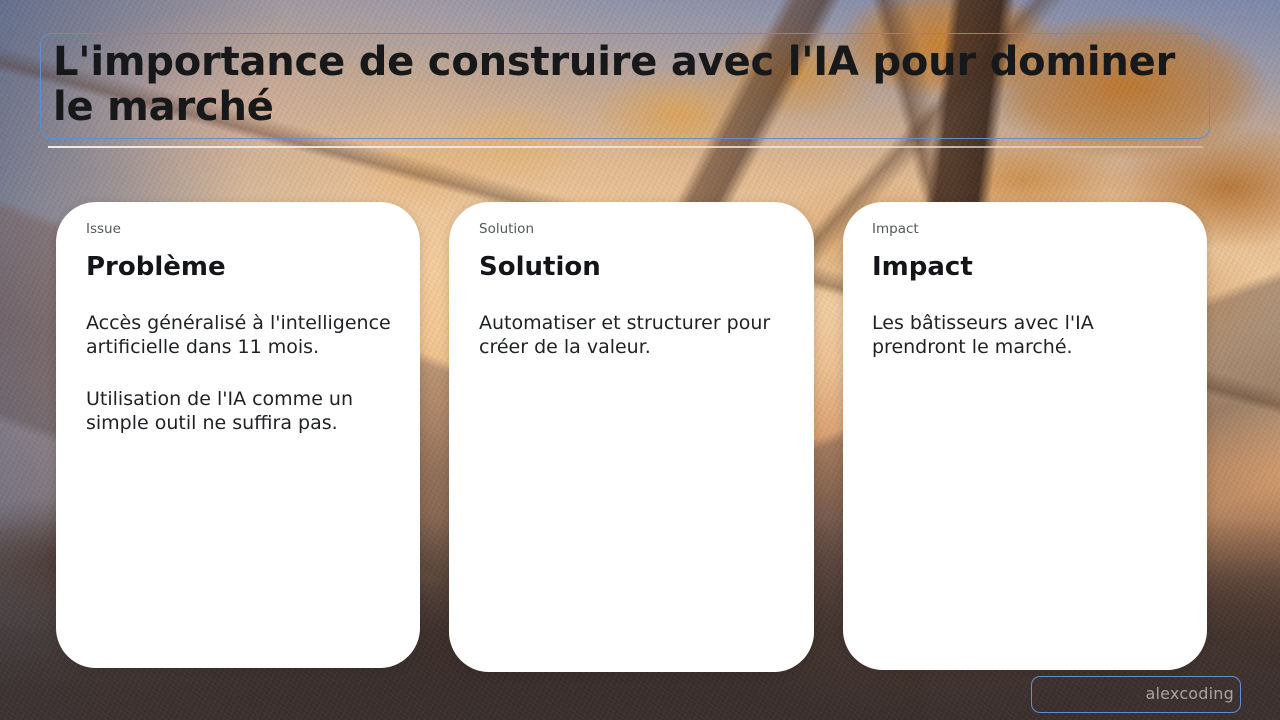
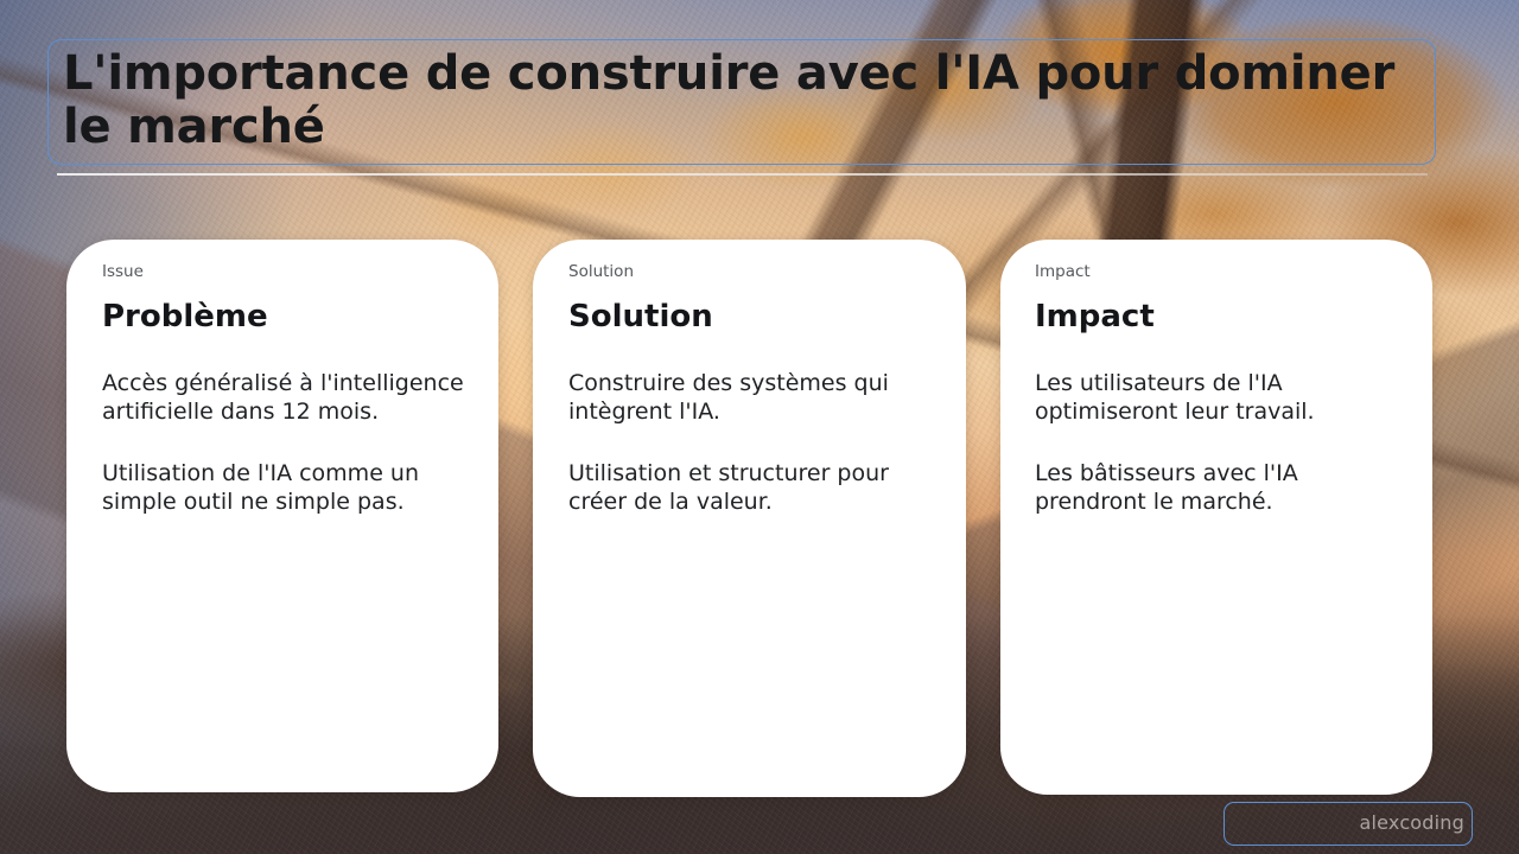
  L'importance de construire avec l'IA pour dominer le marché
  Issue
  Problème
- Accès généralisé à l'intelligence artificielle dans 11 mois.
+ Accès généralisé à l'intelligence artificielle dans 12 mois.
- Utilisation de l'IA comme un simple outil ne suffira pas.
+ Utilisation de l'IA comme un simple outil ne simple pas.
  Solution
  Solution
+ Construire des systèmes qui intègrent l'IA.
- Automatiser et structurer pour créer de la valeur.
+ Utilisation et structurer pour créer de la valeur.
  Impact
  Impact
+ Les utilisateurs de l'IA optimiseront leur travail.
  Les bâtisseurs avec l'IA prendront le marché.
  alexcoding
